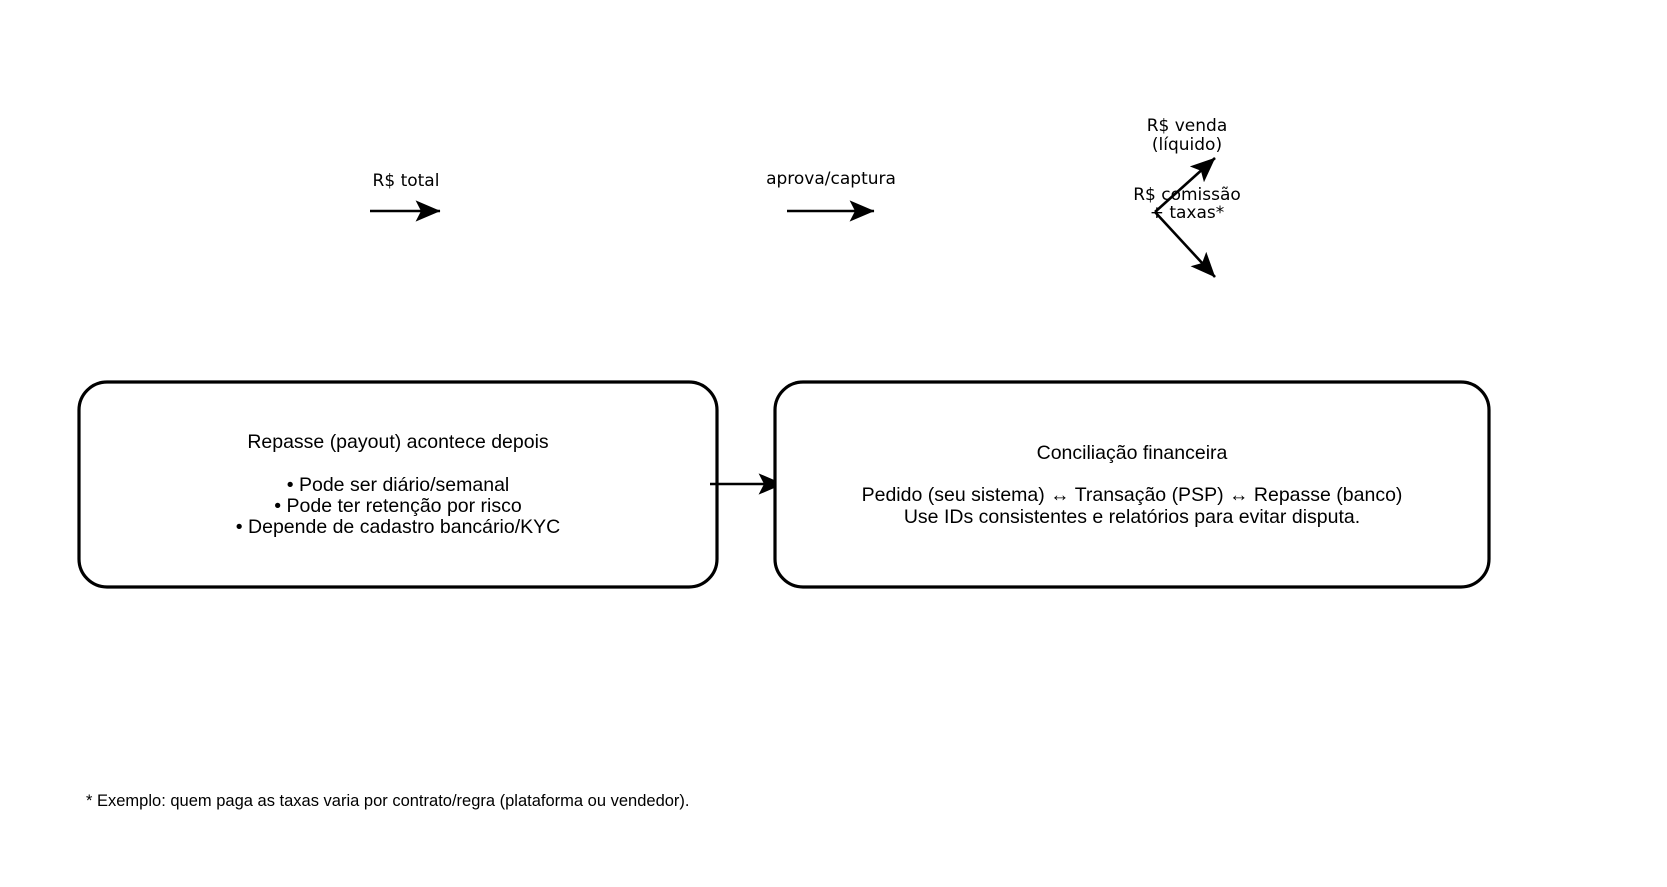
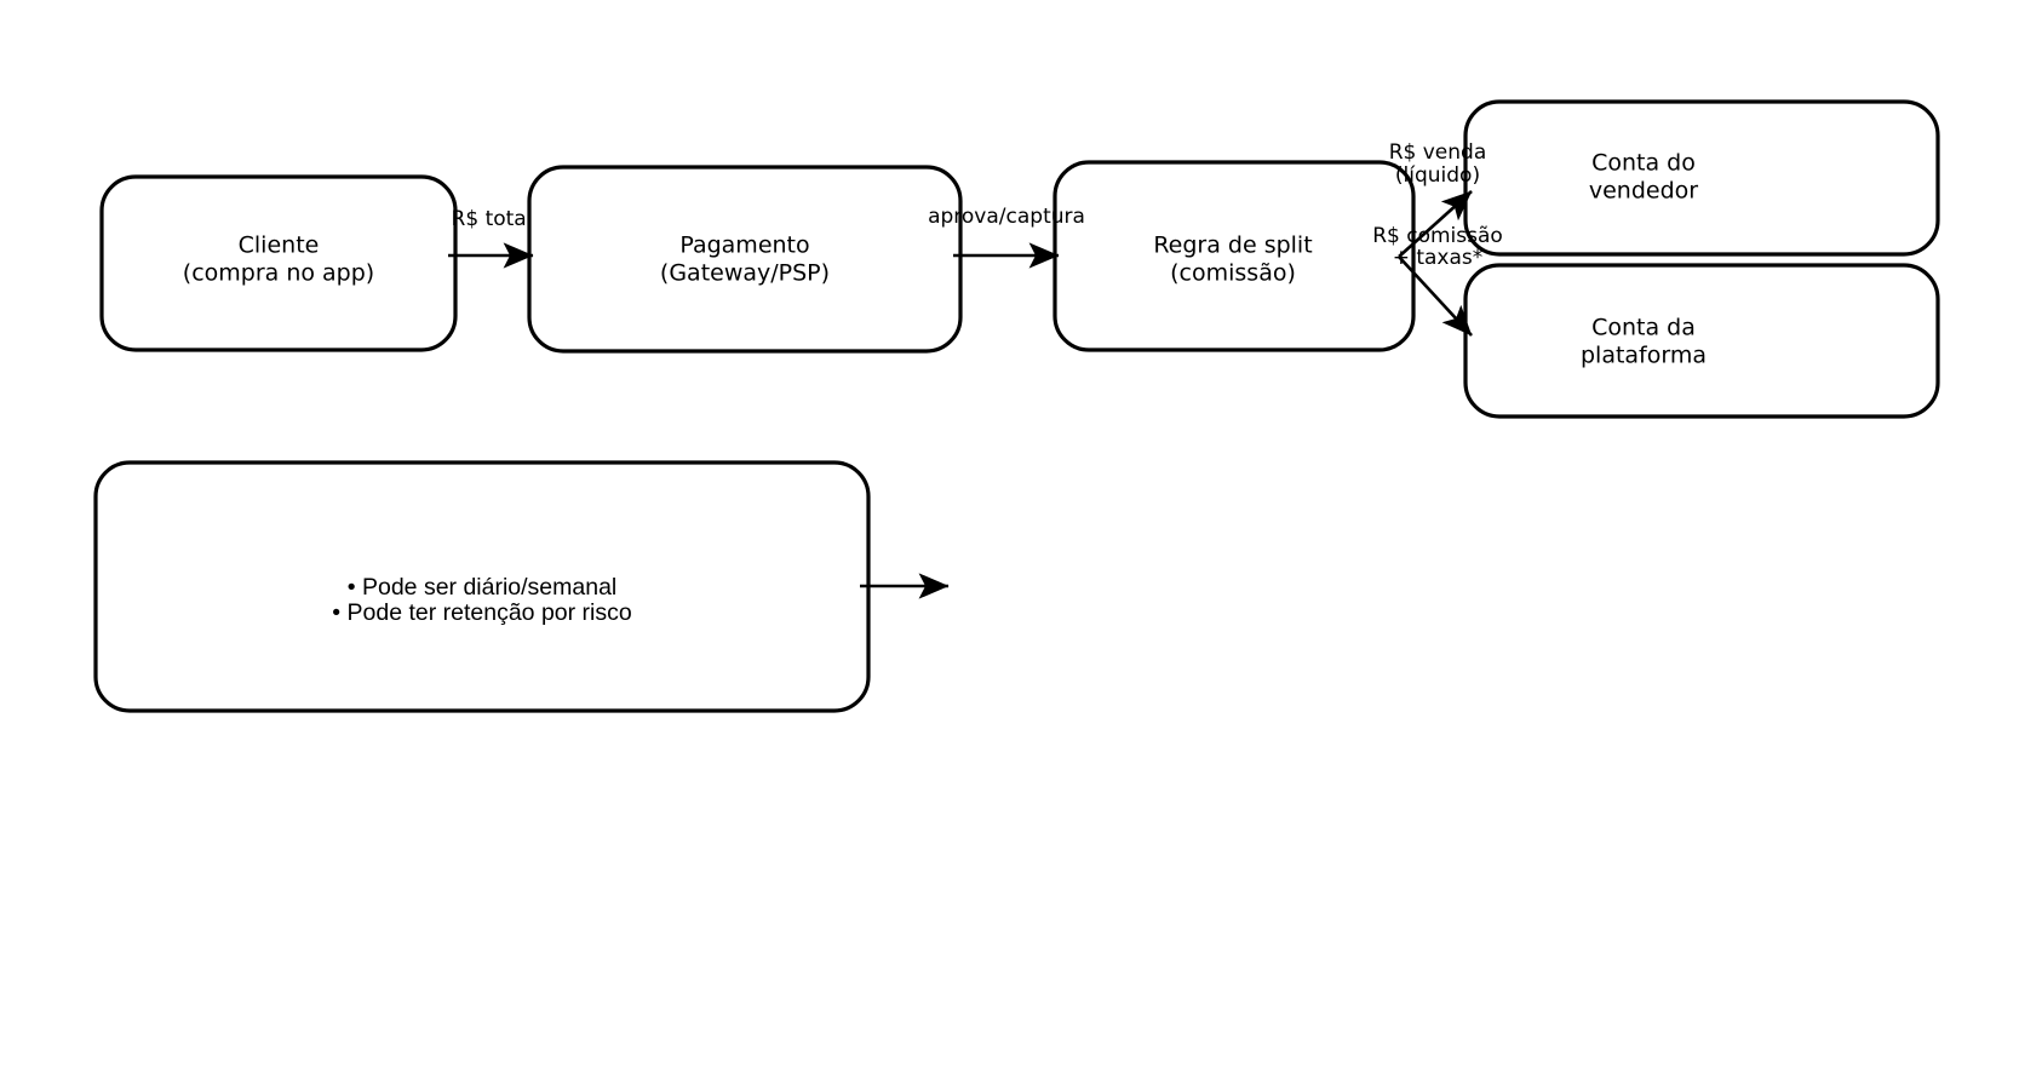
+ Cliente
+ (compra no app)
+ Pagamento
+ (Gateway/PSP)
+ Regra de split
+ (comissão)
+ Conta do
+ vendedor
+ Conta da
+ plataforma
  R$ total
  aprova/captura
  R$ venda
  (líquido)
  R$ comissão
  + taxas*
- Repasse (payout) acontece depois
  • Pode ser diário/semanal
  • Pode ter retenção por risco
- • Depende de cadastro bancário/KYC
- Conciliação financeira
- Pedido (seu sistema) ↔ Transação (PSP) ↔ Repasse (banco)
- Use IDs consistentes e relatórios para evitar disputa.
- * Exemplo: quem paga as taxas varia por contrato/regra (plataforma ou vendedor).
